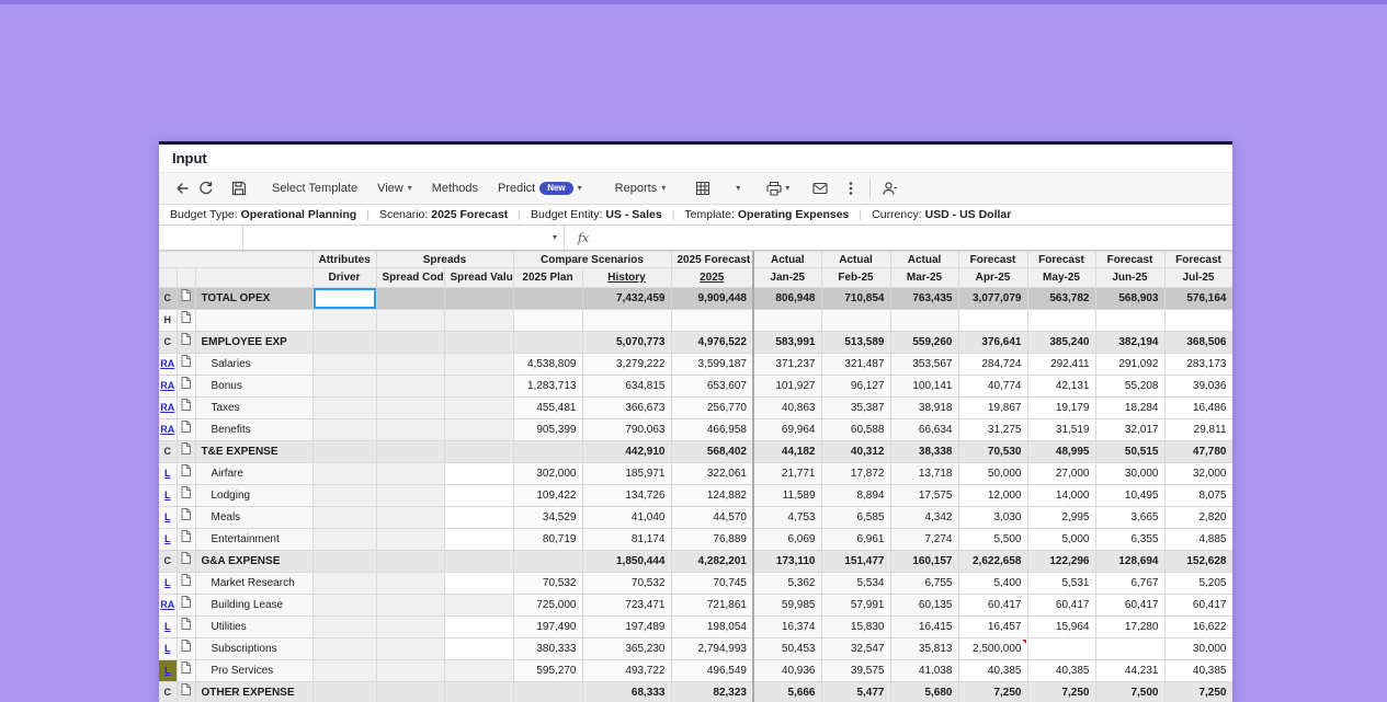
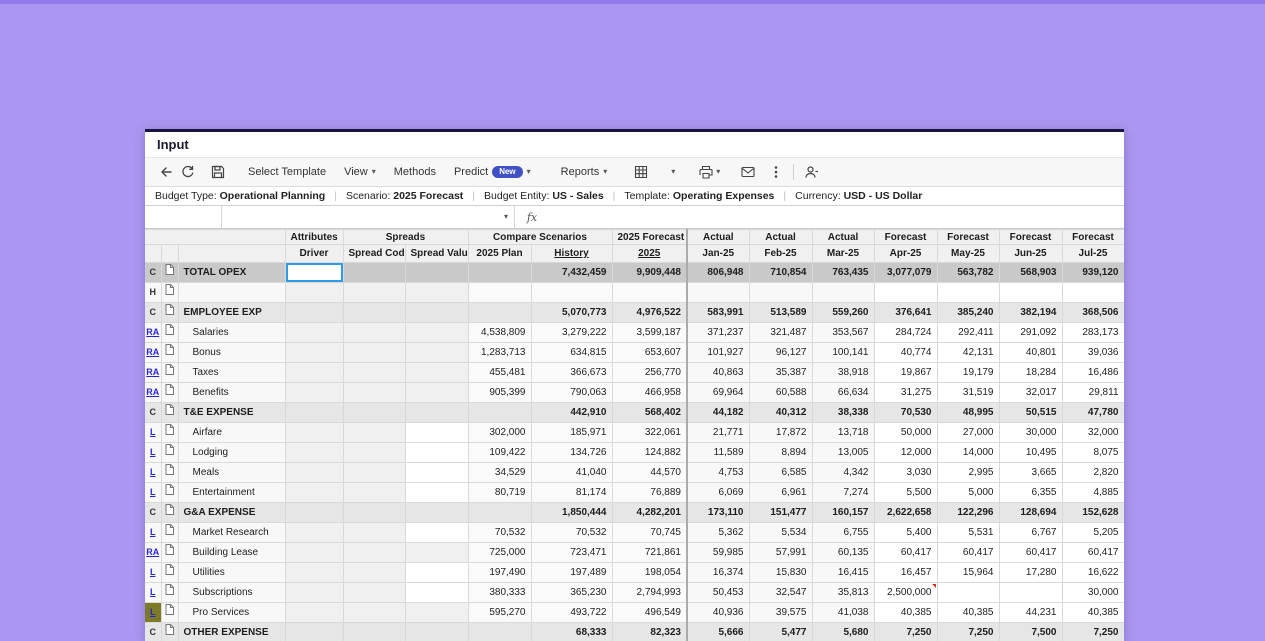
  Input
  Select Template
  View
  ▾
  Methods
  Predict
  New
  ▾
  Reports
  ▾
  ▾
  ▾
  Budget Type: Operational Planning
  |
  Scenario: 2025 Forecast
  |
  Budget Entity: US - Sales
  |
  Template: Operating Expenses
  |
  Currency: USD - US Dollar
  ▾
  fx
  	Attributes	Spreads	Compare Scenarios	2025 Forecast	Actual	Actual	Actual	Forecast	Forecast	Forecast	Forecast
  			Driver	Spread Cod	Spread Valu	2025 Plan	History	2025	Jan-25	Feb-25	Mar-25	Apr-25	May-25	Jun-25	Jul-25
- C		TOTAL OPEX					7,432,459	9,909,448	806,948	710,854	763,435	3,077,079	563,782	568,903	576,164
+ C		TOTAL OPEX					7,432,459	9,909,448	806,948	710,854	763,435	3,077,079	563,782	568,903	939,120
  H
  C		EMPLOYEE EXP					5,070,773	4,976,522	583,991	513,589	559,260	376,641	385,240	382,194	368,506
  RA		Salaries				4,538,809	3,279,222	3,599,187	371,237	321,487	353,567	284,724	292,411	291,092	283,173
- RA		Bonus				1,283,713	634,815	653,607	101,927	96,127	100,141	40,774	42,131	55,208	39,036
+ RA		Bonus				1,283,713	634,815	653,607	101,927	96,127	100,141	40,774	42,131	40,801	39,036
  RA		Taxes				455,481	366,673	256,770	40,863	35,387	38,918	19,867	19,179	18,284	16,486
  RA		Benefits				905,399	790,063	466,958	69,964	60,588	66,634	31,275	31,519	32,017	29,811
  C		T&E EXPENSE					442,910	568,402	44,182	40,312	38,338	70,530	48,995	50,515	47,780
  L		Airfare				302,000	185,971	322,061	21,771	17,872	13,718	50,000	27,000	30,000	32,000
- L		Lodging				109,422	134,726	124,882	11,589	8,894	17,575	12,000	14,000	10,495	8,075
+ L		Lodging				109,422	134,726	124,882	11,589	8,894	13,005	12,000	14,000	10,495	8,075
  L		Meals				34,529	41,040	44,570	4,753	6,585	4,342	3,030	2,995	3,665	2,820
  L		Entertainment				80,719	81,174	76,889	6,069	6,961	7,274	5,500	5,000	6,355	4,885
  C		G&A EXPENSE					1,850,444	4,282,201	173,110	151,477	160,157	2,622,658	122,296	128,694	152,628
  L		Market Research				70,532	70,532	70,745	5,362	5,534	6,755	5,400	5,531	6,767	5,205
  RA		Building Lease				725,000	723,471	721,861	59,985	57,991	60,135	60,417	60,417	60,417	60,417
  L		Utilities				197,490	197,489	198,054	16,374	15,830	16,415	16,457	15,964	17,280	16,622
  L		Subscriptions				380,333	365,230	2,794,993	50,453	32,547	35,813	2,500,000			30,000
  L		Pro Services				595,270	493,722	496,549	40,936	39,575	41,038	40,385	40,385	44,231	40,385
  C		OTHER EXPENSE					68,333	82,323	5,666	5,477	5,680	7,250	7,250	7,500	7,250
